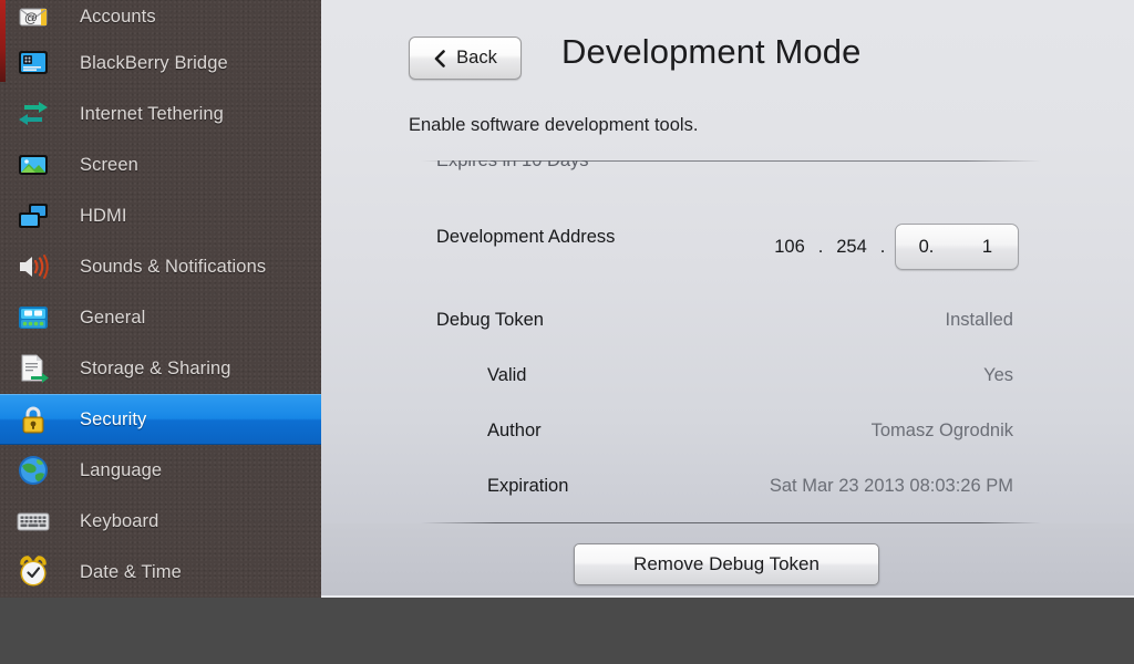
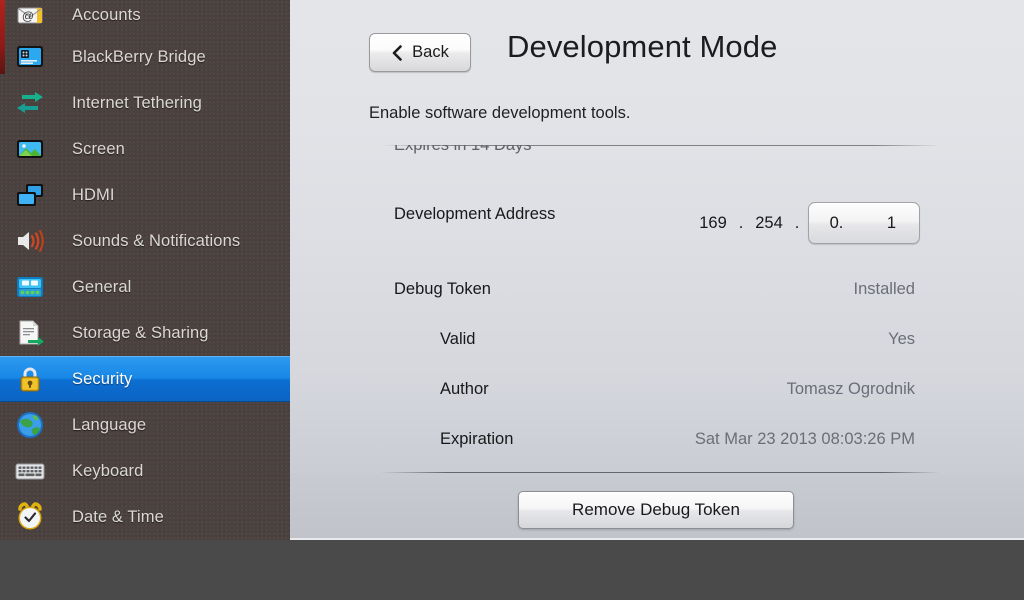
  @
  Accounts
  BlackBerry Bridge
  Internet Tethering
  Screen
  HDMI
  Sounds & Notifications
  General
  Storage & Sharing
  Security
  Language
  Keyboard
  Date & Time
  Back
  Development Mode
  Enable software development tools.
- Expires in 10 Days
+ Expires in 14 Days
  Development Address
- 106
+ 169
  .
  254
  .
  0.
  1
  Debug Token
  Installed
  Valid
  Yes
  Author
  Tomasz Ogrodnik
  Expiration
  Sat Mar 23 2013 08:03:26 PM
  Remove Debug Token
